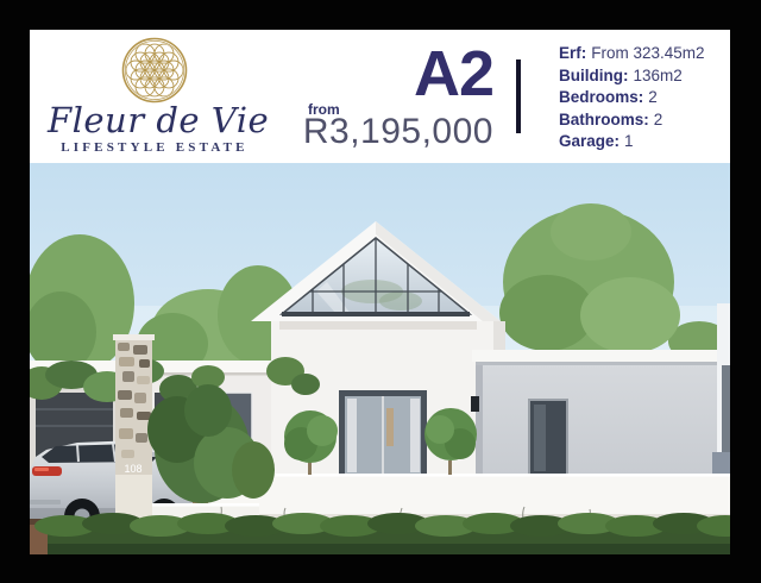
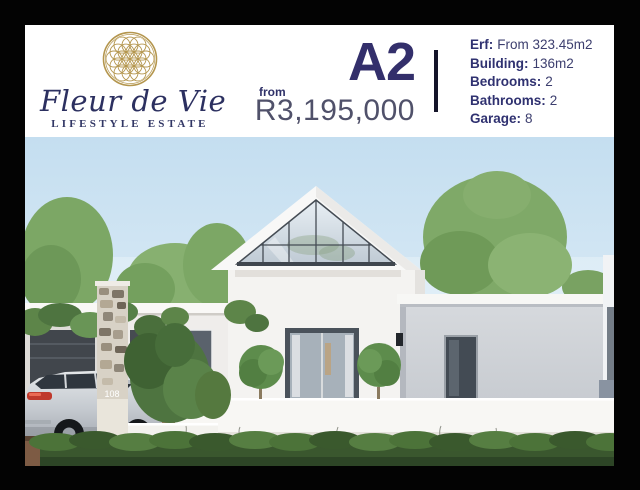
  Fleur de Vie
  LIFESTYLE ESTATE
  A2
  from
  R3,195,000
  Erf: From 323.45m2
  Building: 136m2
  Bedrooms: 2
  Bathrooms: 2
- Garage: 1
+ Garage: 8
  108
